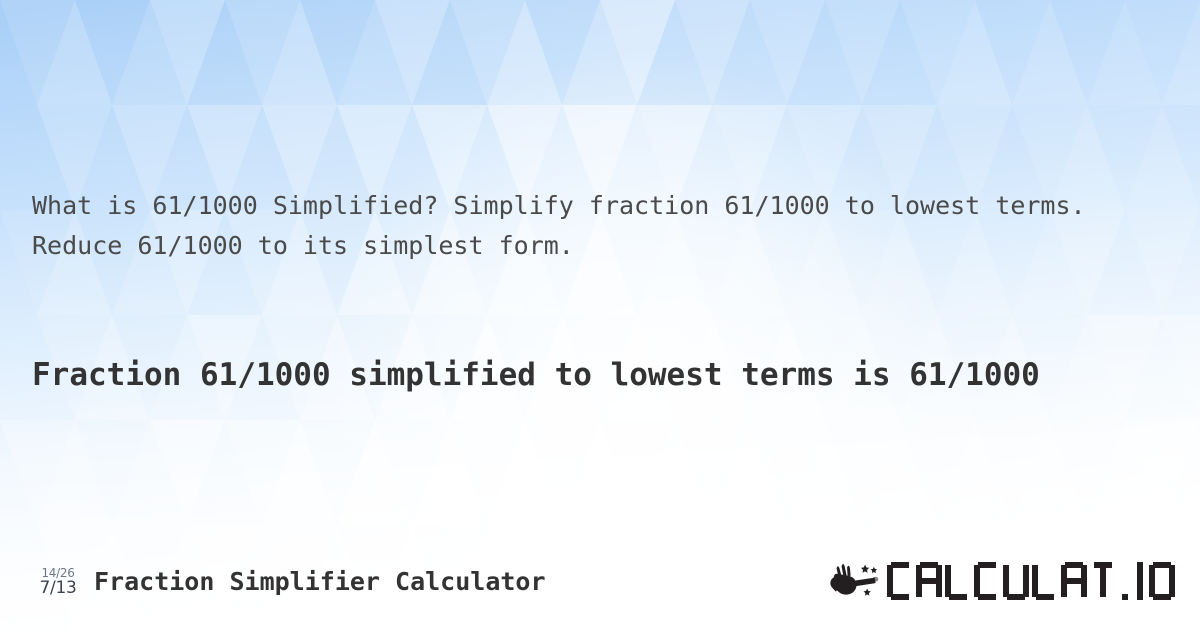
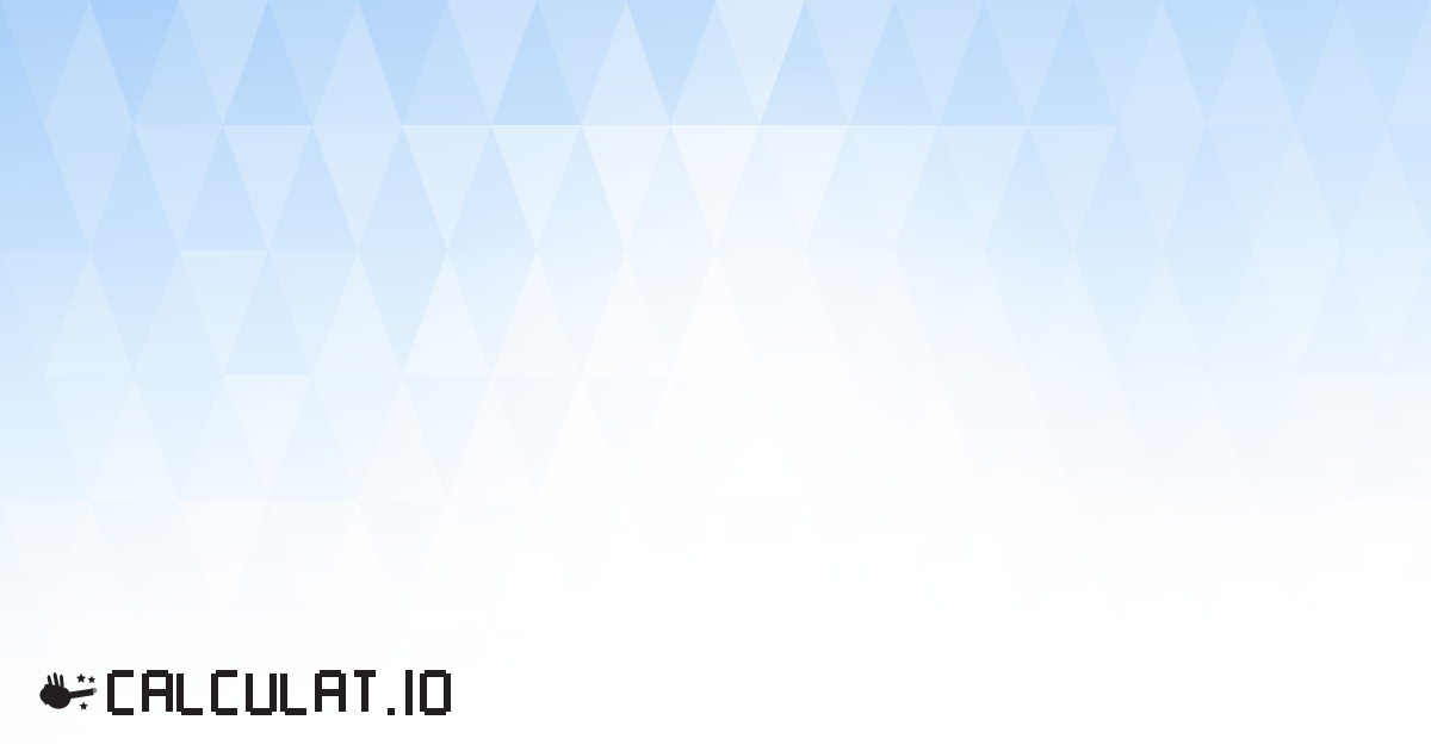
- What is 61/1000 Simplified? Simplify fraction 61/1000 to lowest terms. Reduce 61/1000 to its simplest form.
- Fraction 61/1000 simplified to lowest terms is 61/1000
- 14/26
- 7/13
- Fraction Simplifier Calculator
